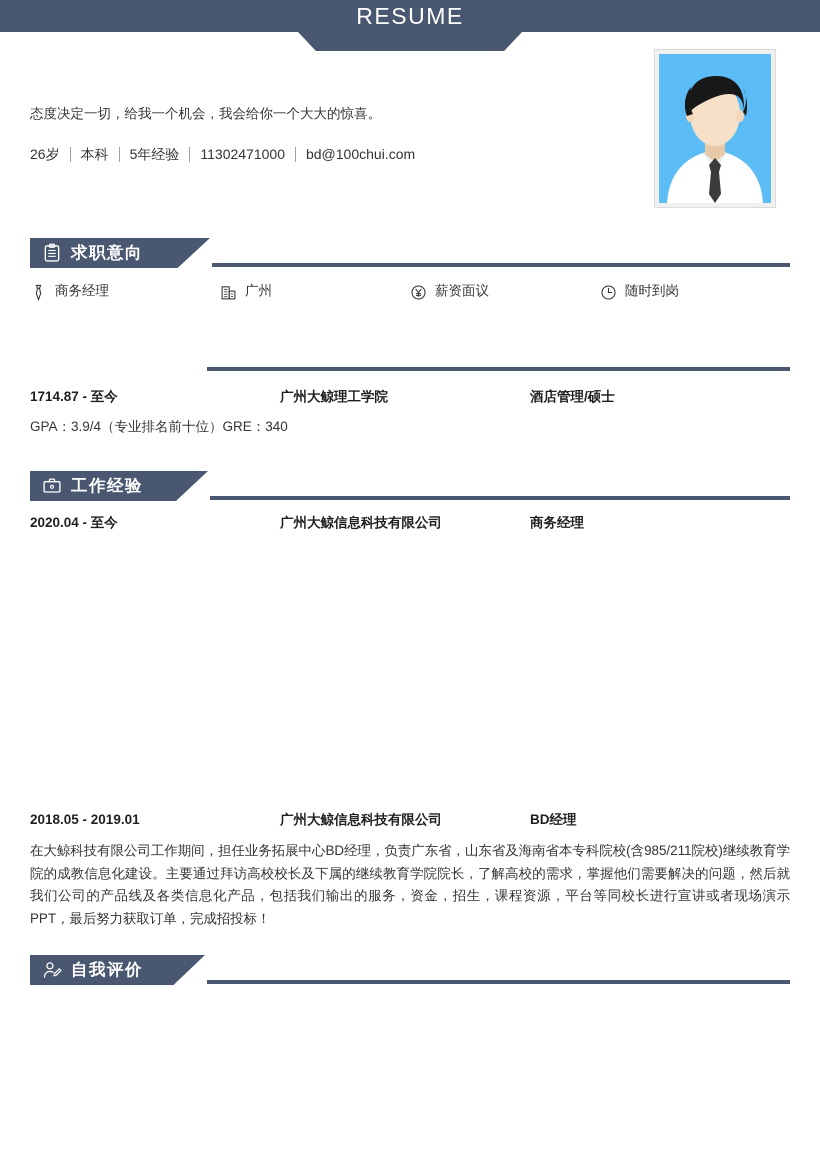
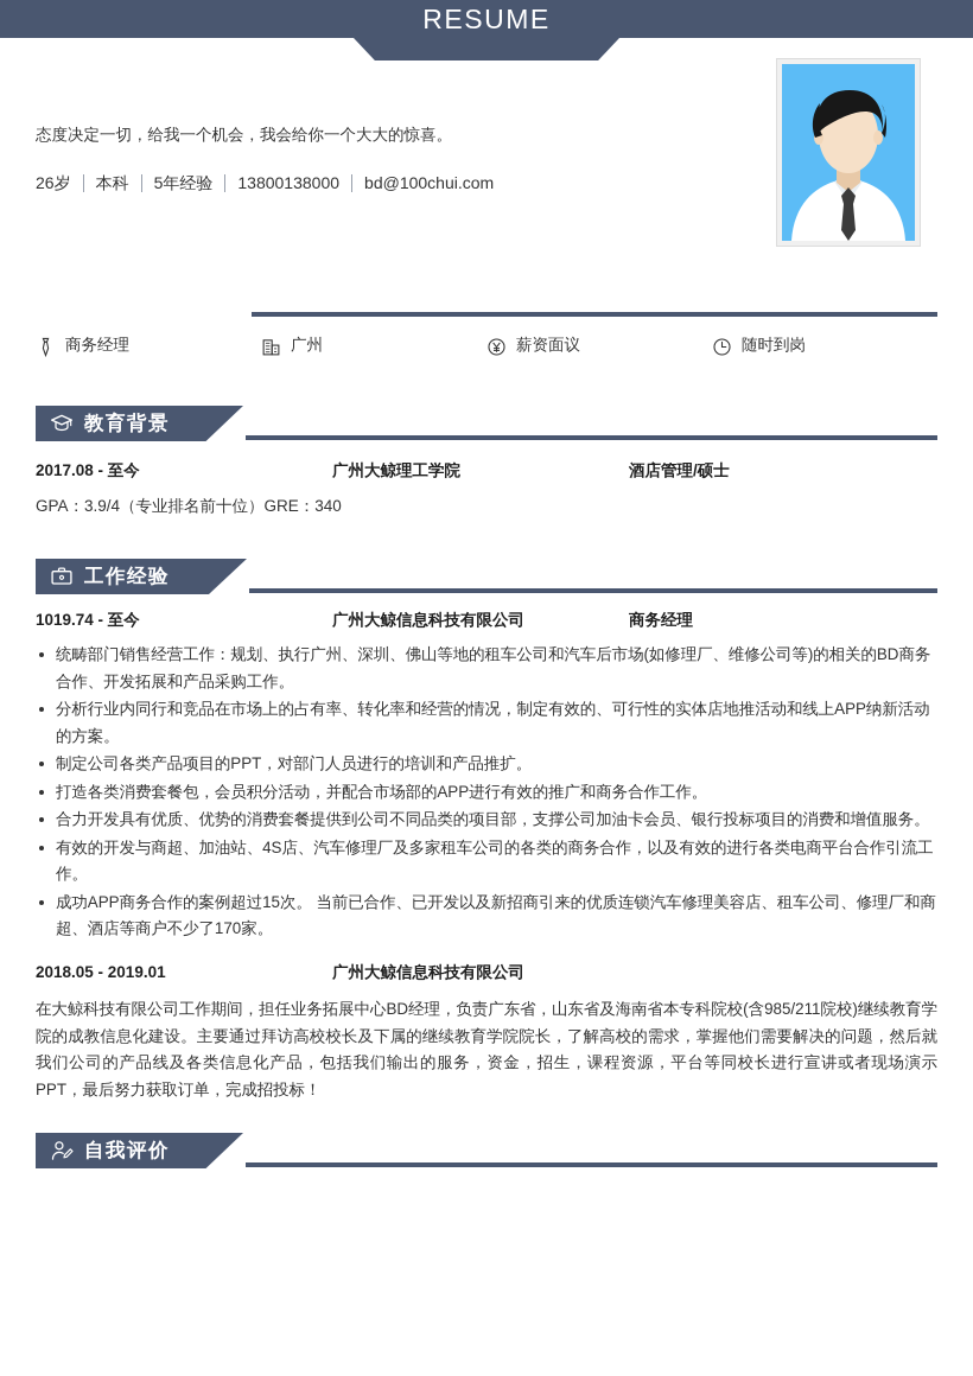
  RESUME
  态度决定一切，给我一个机会，我会给你一个大大的惊喜。
  26岁
  本科
  5年经验
- 11302471000
+ 13800138000
  bd@100chui.com
- 求职意向
  商务经理
  广州
  薪资面议
  随时到岗
+ 教育背景
- 1714.87 - 至今
+ 2017.08 - 至今
  广州大鲸理工学院
  酒店管理/硕士
  GPA：3.9/4（专业排名前十位）GRE：340
  工作经验
- 2020.04 - 至今
+ 1019.74 - 至今
  广州大鲸信息科技有限公司
  商务经理
+ 统畴部门销售经营工作：规划、执行广州、深圳、佛山等地的租车公司和汽车后市场(如修理厂、维修公司等)的相关的BD商务合作、开发拓展和产品采购工作。
+ 分析行业内同行和竞品在市场上的占有率、转化率和经营的情况，制定有效的、可行性的实体店地推活动和线上APP纳新活动的方案。
+ 制定公司各类产品项目的PPT，对部门人员进行的培训和产品推扩。
+ 打造各类消费套餐包，会员积分活动，并配合市场部的APP进行有效的推广和商务合作工作。
+ 合力开发具有优质、优势的消费套餐提供到公司不同品类的项目部，支撑公司加油卡会员、银行投标项目的消费和增值服务。
+ 有效的开发与商超、加油站、4S店、汽车修理厂及多家租车公司的各类的商务合作，以及有效的进行各类电商平台合作引流工作。
+ 成功APP商务合作的案例超过15次。 当前已合作、已开发以及新招商引来的优质连锁汽车修理美容店、租车公司、修理厂和商超、酒店等商户不少了170家。
  2018.05 - 2019.01
  广州大鲸信息科技有限公司
- BD经理
  在大鲸科技有限公司工作期间，担任业务拓展中心BD经理，负责广东省，山东省及海南省本专科院校(含985/211院校)继续教育学院的成教信息化建设。主要通过拜访高校校长及下属的继续教育学院院长，了解高校的需求，掌握他们需要解决的问题，然后就我们公司的产品线及各类信息化产品，包括我们输出的服务，资金，招生，课程资源，平台等同校长进行宣讲或者现场演示PPT，最后努力获取订单，完成招投标！
  自我评价
